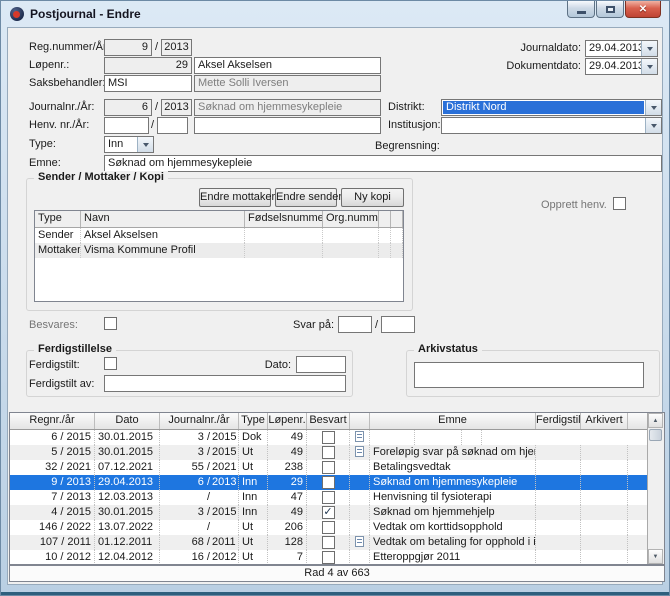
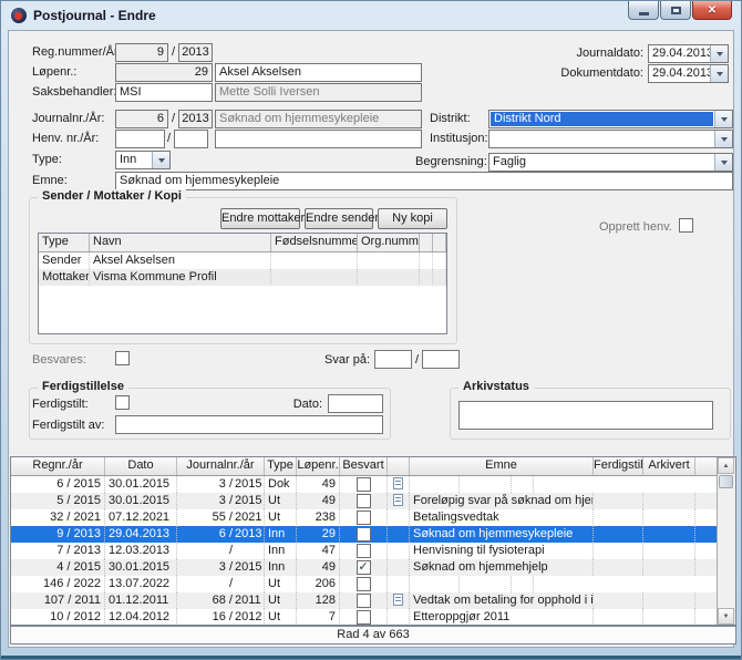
  Postjournal - Endre
  ✕
  Reg.nummer/Å
  9
  /
  2013
  Løpenr.:
  29
  Aksel Akselsen
  Saksbehandler
  MSI
  Mette Solli Iversen
  Journalnr./År:
  6
  /
  2013
  Søknad om hjemmesykepleie
  Henv. nr./År:
  /
  Type:
  Inn
  Emne:
  Søknad om hjemmesykepleie
  Journaldato:
  29.04.201
  Dokumentdato:
  29.04.201
  Distrikt:
  Distrikt Nord
  Institusjon:
  Begrensning:
+ Faglig
  Sender / Mottaker / Kopi
  Endre mottaker
  Endre sende
  Ny kopi
  Type
  Navn
  Fødselsnumme
  Org.numm
  Sender
  Aksel Akselsen
  Mottaker
  Visma Kommune Profil
  Opprett henv.
  Besvares:
  Svar på:
  /
  Ferdigstillelse
  Ferdigstilt:
  Dato:
  Ferdigstilt av:
  Arkivstatus
  Regnr./år
  Dato
  Journalnr./år
  Type
  Løpenr.
  Besvart
  Emne
  Ferdigstil
  Arkivert
  6 / 2015
  30.01.2015
  3 /
  2015
  Dok
  49
  5 / 2015
  30.01.2015
  3 /
  2015
  Ut
  49
  Foreløpig svar på søknad om hje
  32 / 2021
  07.12.2021
  55 /
  2021
  Ut
  238
  Betalingsvedtak
  9 / 2013
  29.04.2013
  6 /
  2013
  Inn
  29
  Søknad om hjemmesykepleie
  7 / 2013
  12.03.2013
  /
  Inn
  47
  Henvisning til fysioterapi
  4 / 2015
  30.01.2015
  3 /
  2015
  Inn
  49
  ✓
  Søknad om hjemmehjelp
  146 / 2022
  13.07.2022
  /
  Ut
  206
- Vedtak om korttidsopphold
  107 / 2011
  01.12.2011
  68 /
  2011
  Ut
  128
  Vedtak om betaling for opphold i i
  10 / 2012
  12.04.2012
  16 /
  2012
  Ut
  7
  Etteroppgjør 2011
  Rad 4 av 663
